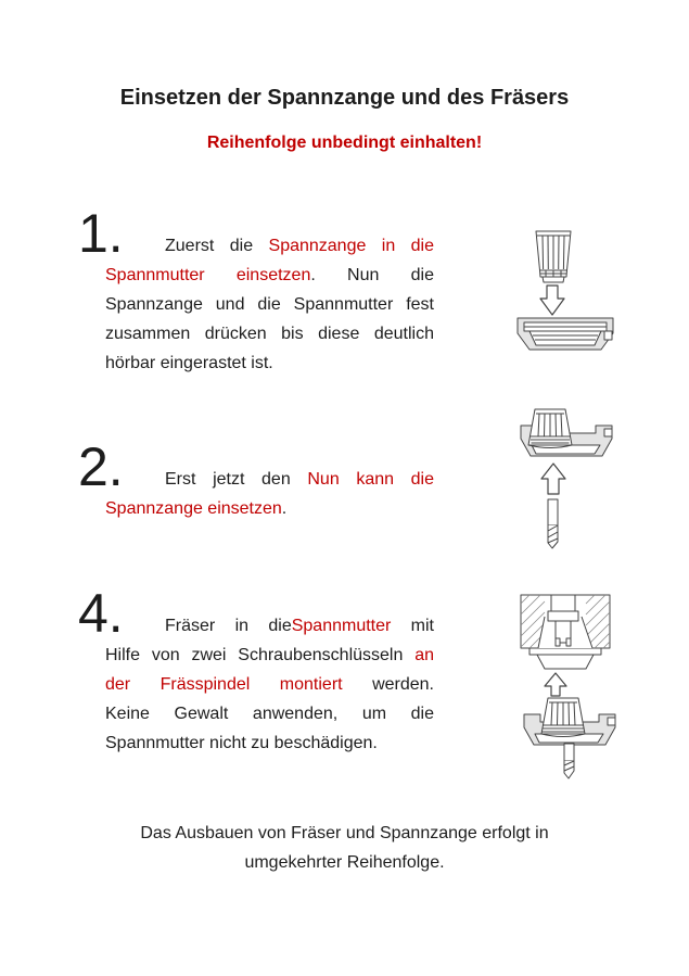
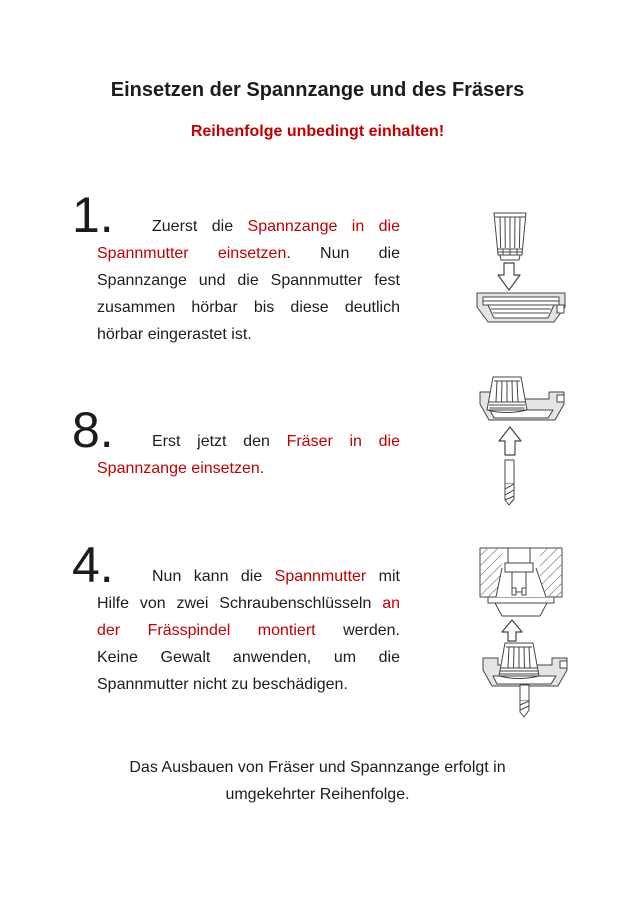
  Einsetzen der Spannzange und des Fräsers
  Reihenfolge unbedingt einhalten!
  1.
  Zuerst die Spannzange in die
  Spannmutter einsetzen. Nun die
  Spannzange und die Spannmutter fest
- zusammen drücken bis diese deutlich
+ zusammen hörbar bis diese deutlich
  hörbar eingerastet ist.
- 2.
+ 8.
- Erst jetzt den Nun kann die
+ Erst jetzt den Fräser in die
  Spannzange einsetzen.
  4.
- Fräser in dieSpannmutter mit
+ Nun kann die Spannmutter mit
  Hilfe von zwei Schraubenschlüsseln an
  der Frässpindel montiert werden.
  Keine Gewalt anwenden, um die
  Spannmutter nicht zu beschädigen.
  Das Ausbauen von Fräser und Spannzange erfolgt in
  umgekehrter Reihenfolge.
